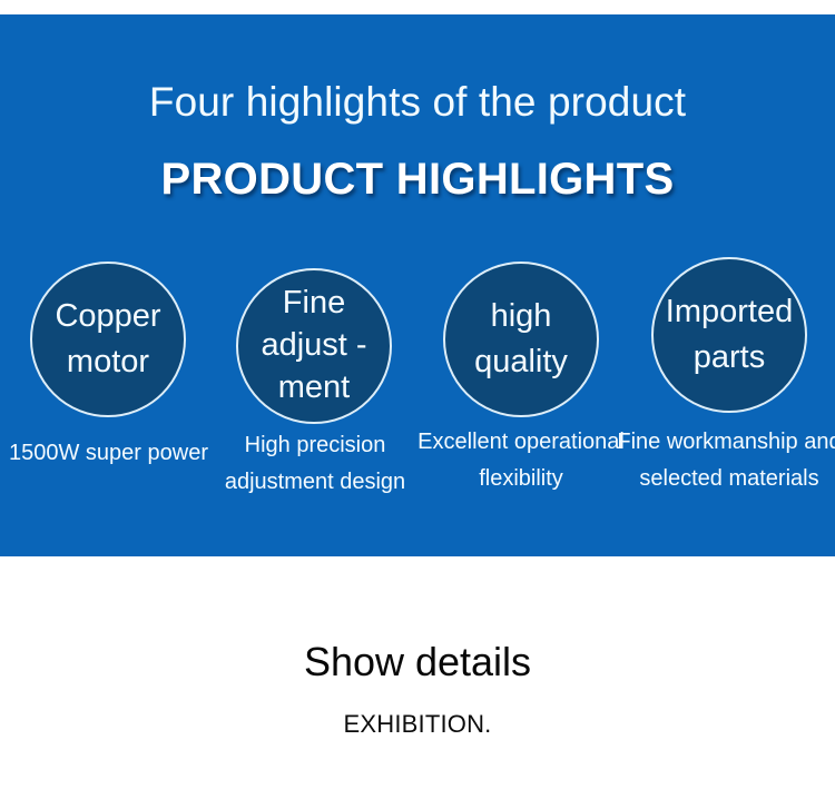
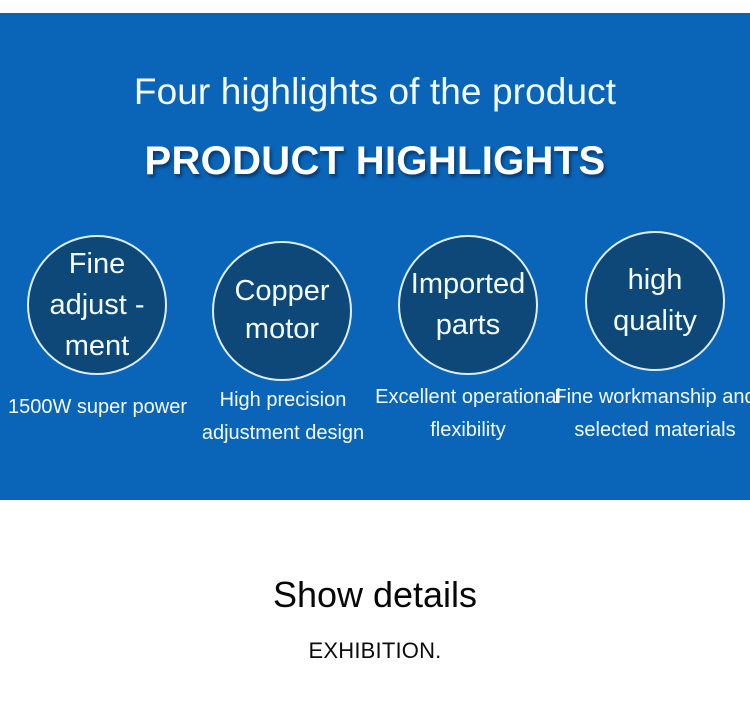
  Four highlights of the product
  PRODUCT HIGHLIGHTS
- Copper motor
+ Fine adjust -ment
  1500W super power
- Fine adjust -ment
+ Copper motor
  High precision adjustment design
- high quality
+ Imported parts
  Excellent operational flexibility
- Imported parts
+ high quality
  Fine workmanship an selected materials
  Show details
  EXHIBITION.
